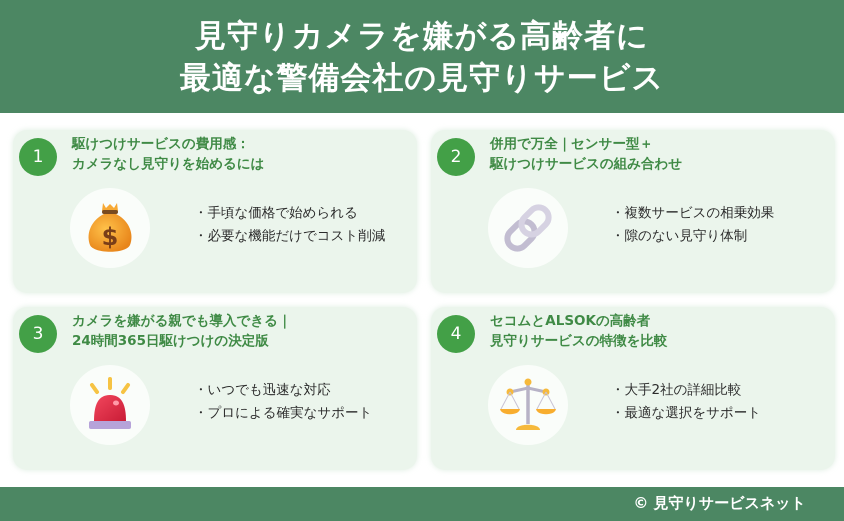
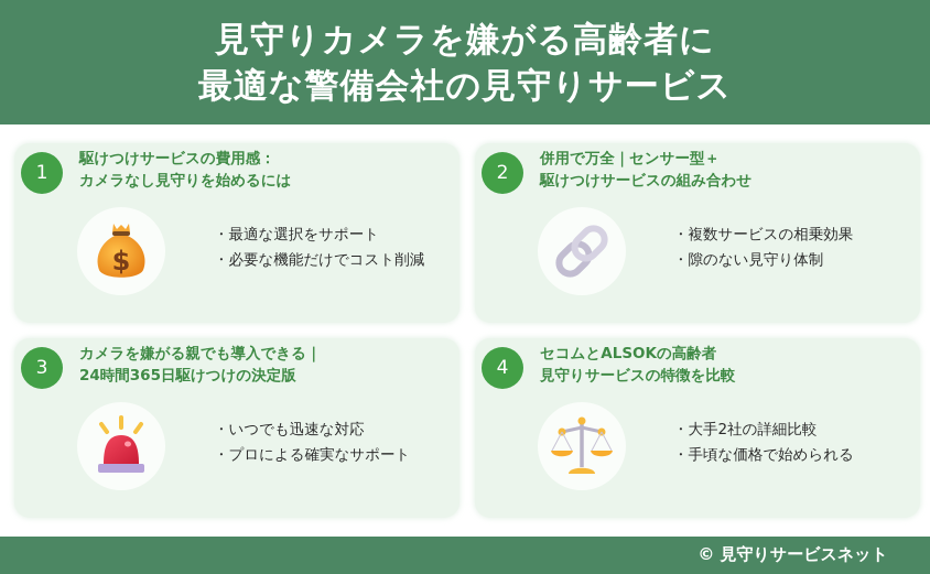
  見守りカメラを嫌がる高齢者に
  最適な警備会社の見守りサービス
  1
  駆けつけサービスの費用感：
  カメラなし見守りを始めるには
  $
- 手頃な価格で始められる
+ 最適な選択をサポート
  必要な機能だけでコスト削減
  2
  併用で万全｜センサー型＋
  駆けつけサービスの組み合わせ
  複数サービスの相乗効果
  隙のない見守り体制
  3
  カメラを嫌がる親でも導入できる｜
  24時間365日駆けつけの決定版
  いつでも迅速な対応
  プロによる確実なサポート
  4
  セコムとALSOKの高齢者
  見守りサービスの特徴を比較
  大手2社の詳細比較
- 最適な選択をサポート
+ 手頃な価格で始められる
  © 見守りサービスネット
